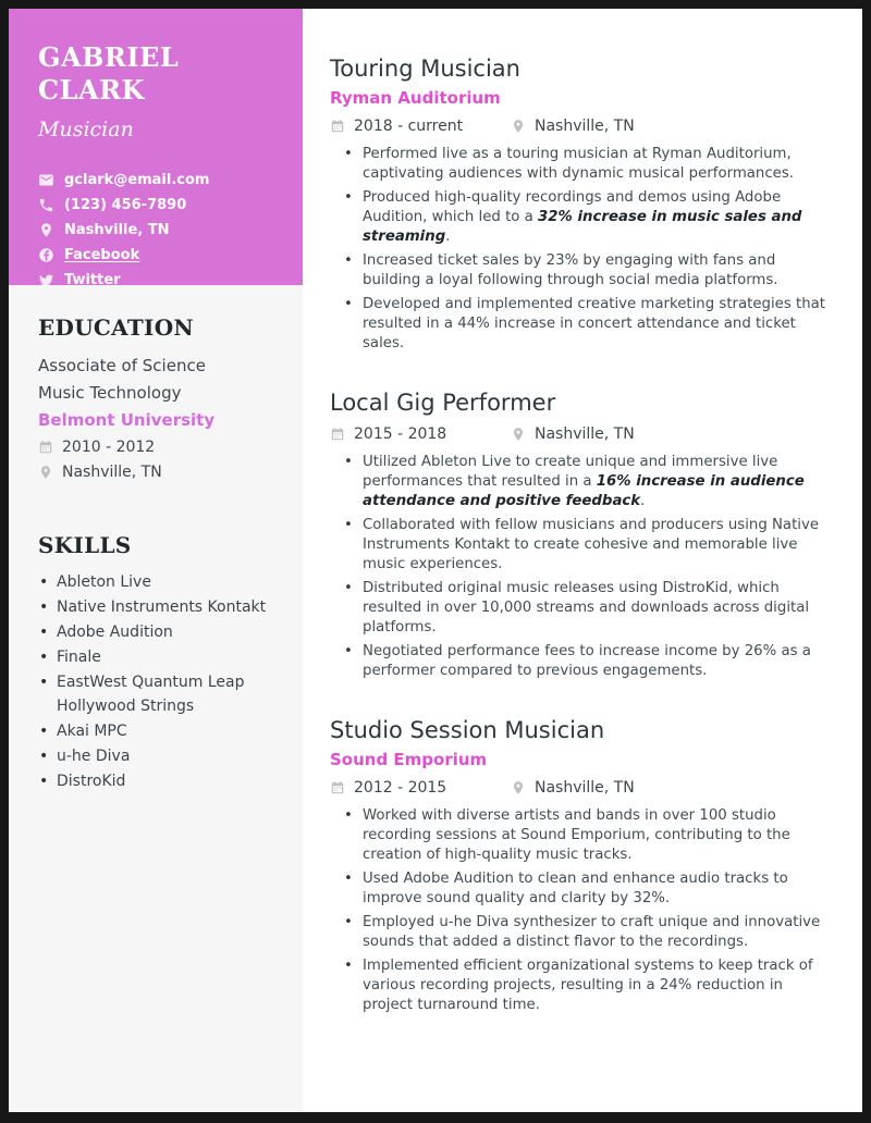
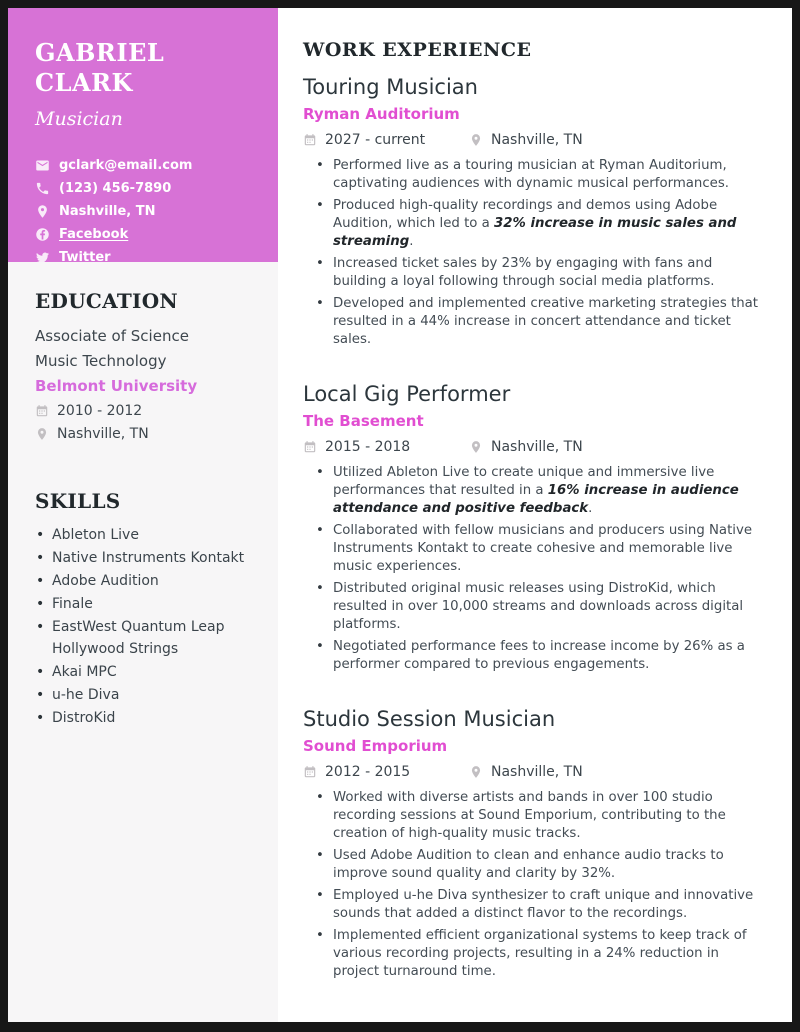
  GABRIEL CLARK
  Musician
  gclark@email.com
  (123) 456-7890
  Nashville, TN
  Facebook
  Twitter
  EDUCATION
  Associate of Science
  Music Technology
  Belmont University
  2010 - 2012
  Nashville, TN
  SKILLS
  Ableton Live
  Native Instruments Kontakt
  Adobe Audition
  Finale
  EastWest Quantum Leap Hollywood Strings
  Akai MPC
  u-he Diva
  DistroKid
+ WORK EXPERIENCE
  Touring Musician
  Ryman Auditorium
- 2018 - current
+ 2027 - current
  Nashville, TN
  Performed live as a touring musician at Ryman Auditorium, captivating audiences with dynamic musical performances.
  Produced high-quality recordings and demos using Adobe Audition, which led to a 32% increase in music sales and streaming.
  Increased ticket sales by 23% by engaging with fans and building a loyal following through social media platforms.
  Developed and implemented creative marketing strategies that resulted in a 44% increase in concert attendance and ticket sales.
  Local Gig Performer
+ The Basement
  2015 - 2018
  Nashville, TN
  Utilized Ableton Live to create unique and immersive live performances that resulted in a 16% increase in audience attendance and positive feedback.
  Collaborated with fellow musicians and producers using Native Instruments Kontakt to create cohesive and memorable live music experiences.
  Distributed original music releases using DistroKid, which resulted in over 10,000 streams and downloads across digital platforms.
  Negotiated performance fees to increase income by 26% as a performer compared to previous engagements.
  Studio Session Musician
  Sound Emporium
  2012 - 2015
  Nashville, TN
  Worked with diverse artists and bands in over 100 studio recording sessions at Sound Emporium, contributing to the creation of high-quality music tracks.
  Used Adobe Audition to clean and enhance audio tracks to improve sound quality and clarity by 32%.
  Employed u-he Diva synthesizer to craft unique and innovative sounds that added a distinct flavor to the recordings.
  Implemented efficient organizational systems to keep track of various recording projects, resulting in a 24% reduction in project turnaround time.
